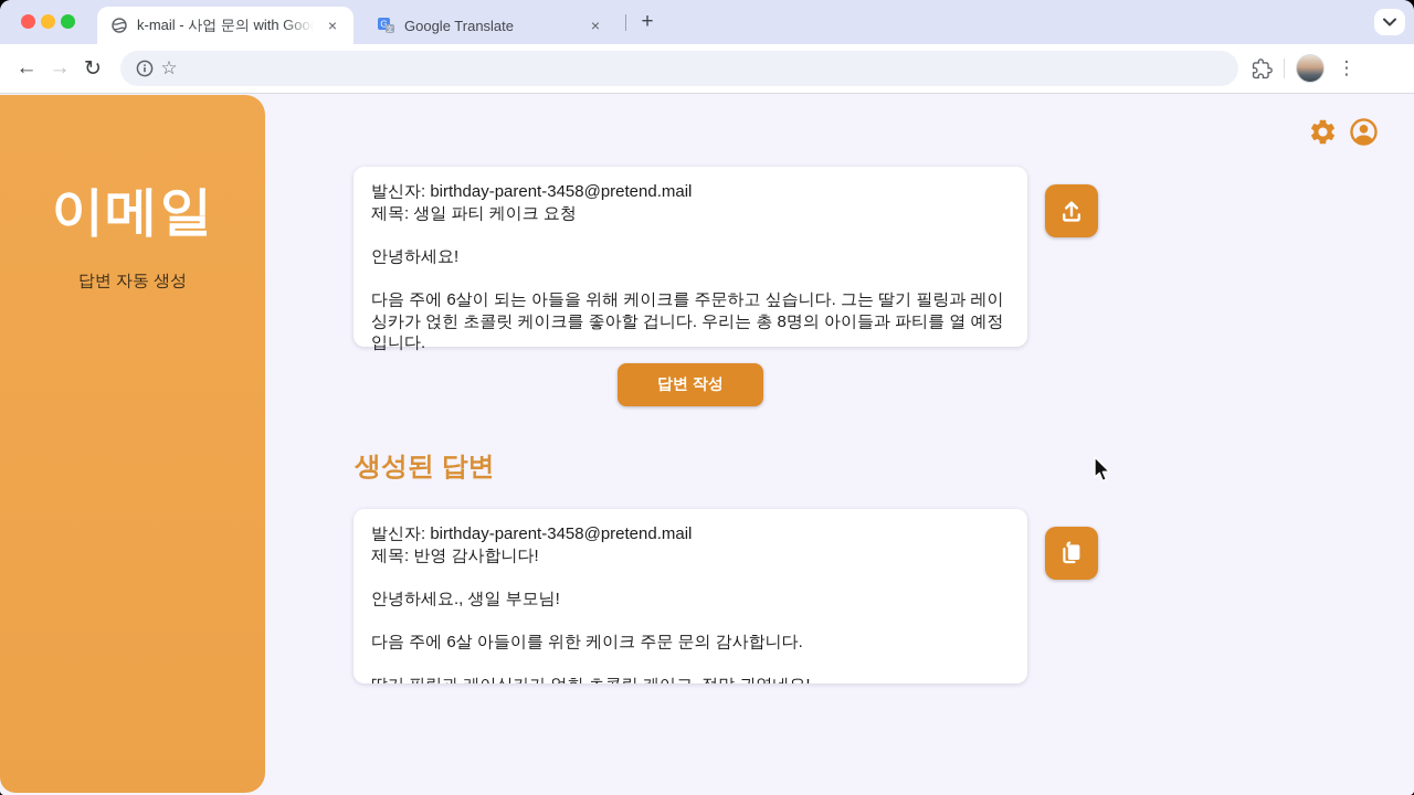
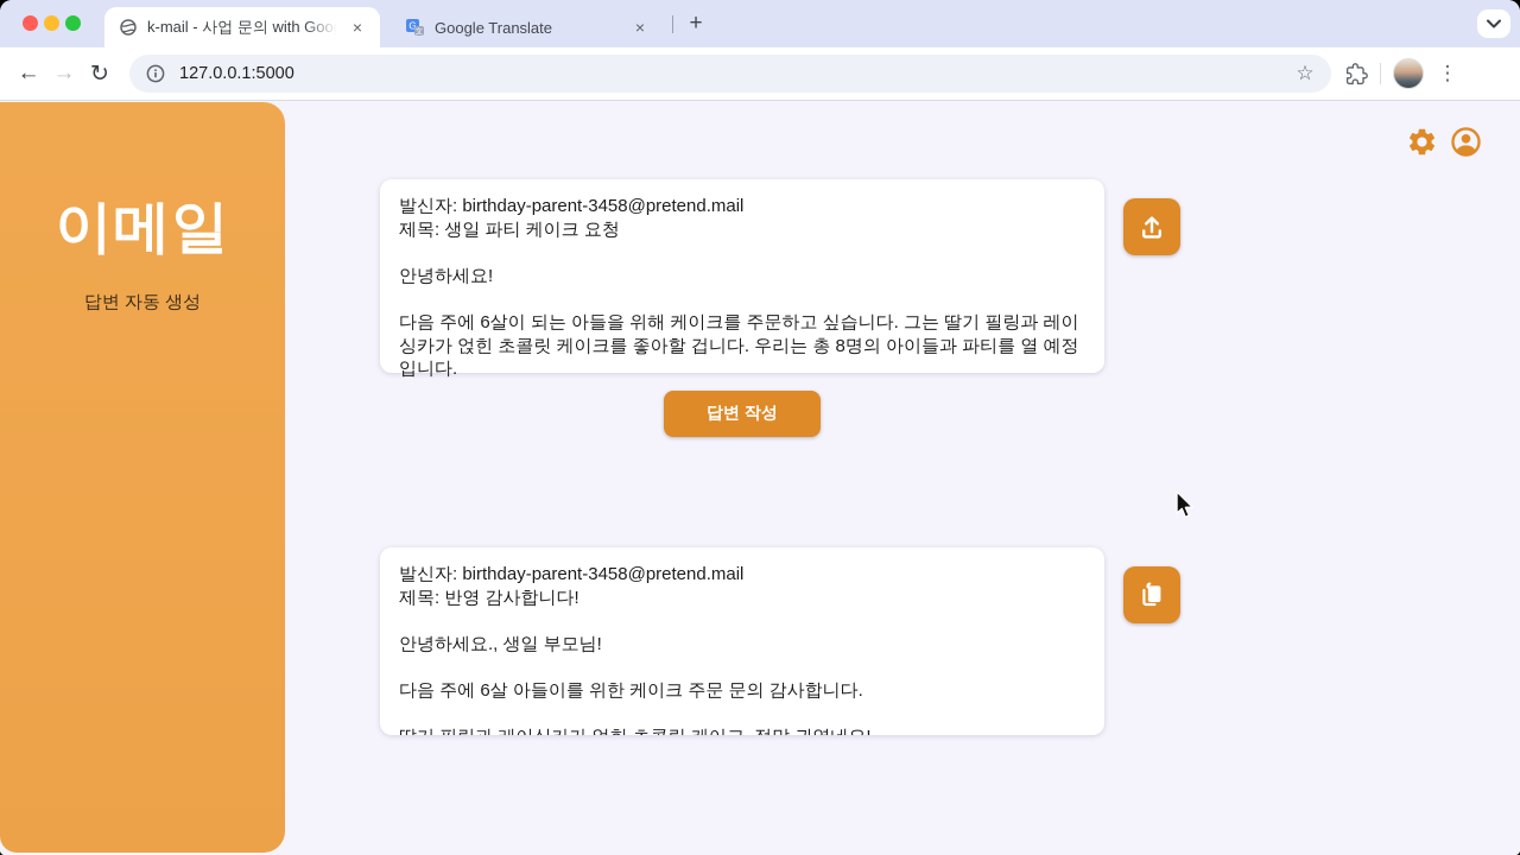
  k-mail - 사업 문의 with
  ×
  G
  Google Translate
  ×
  +
  ←
  →
  ↻
+ 127.0.0.1:5000
  ☆
  ⋮
  이메일
  답변 자동 생성
  발신자: birthday-parent-3458@pretend.mail
  제목: 생일 파티 케이크 요청
  안녕하세요!
  다음 주에 6살이 되는 아들을 위해 케이크를 주문하고 싶습니다. 그는 딸기 필링과 레이싱카가 얹힌 초콜릿 케이크를 좋아할 겁니다. 우리는 총 8명의 아이들과 파티를 열 예정입니다.
  답변 작성
- 생성된 답변
  발신자: birthday-parent-3458@pretend.mail
  제목: 반영 감사합니다!
  안녕하세요., 생일 부모님!
  다음 주에 6살 아들이를 위한 케이크 주문 문의 감사합니다.
